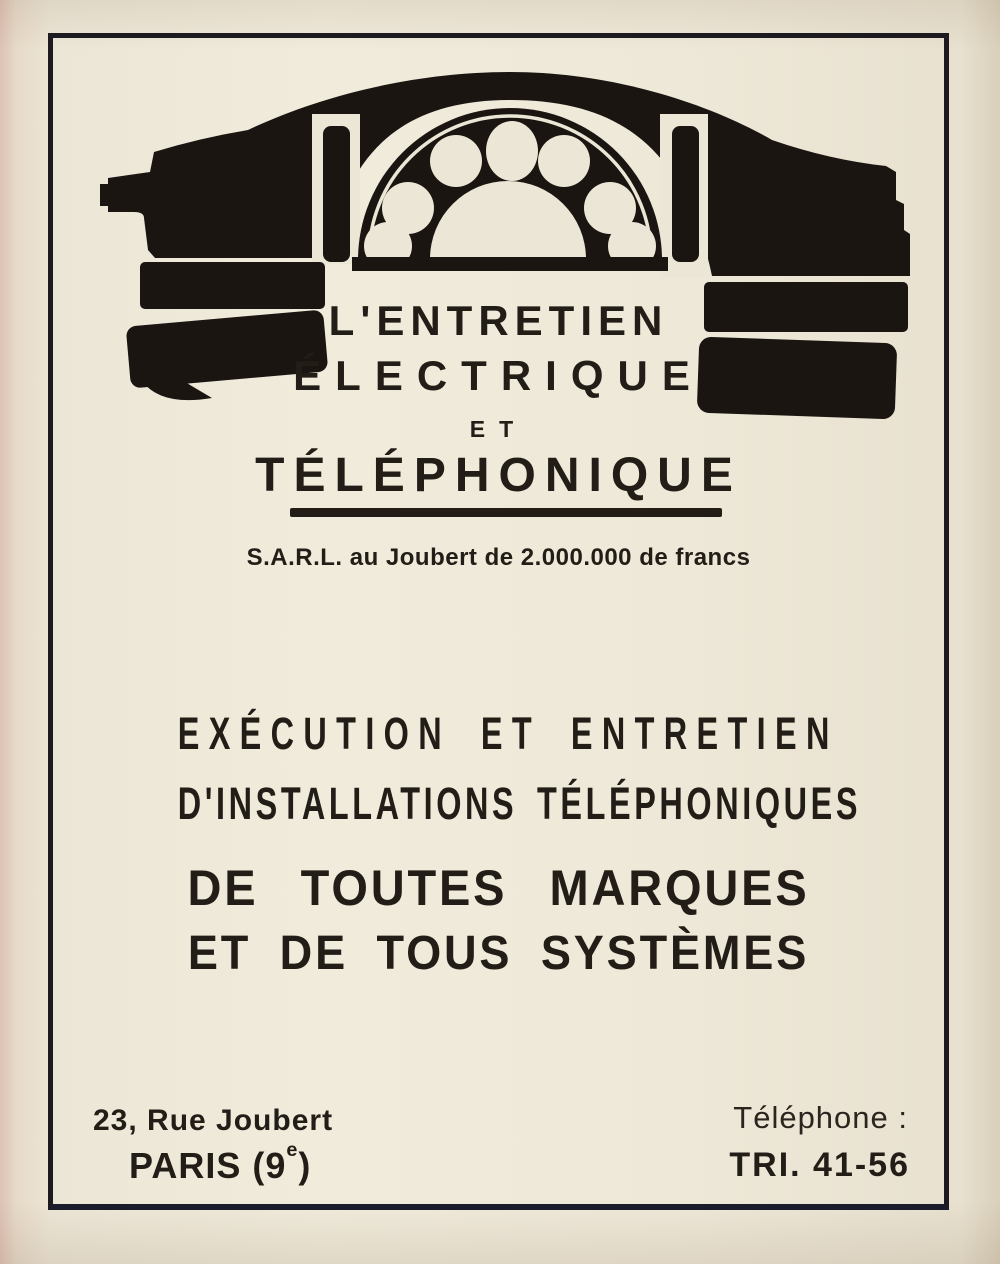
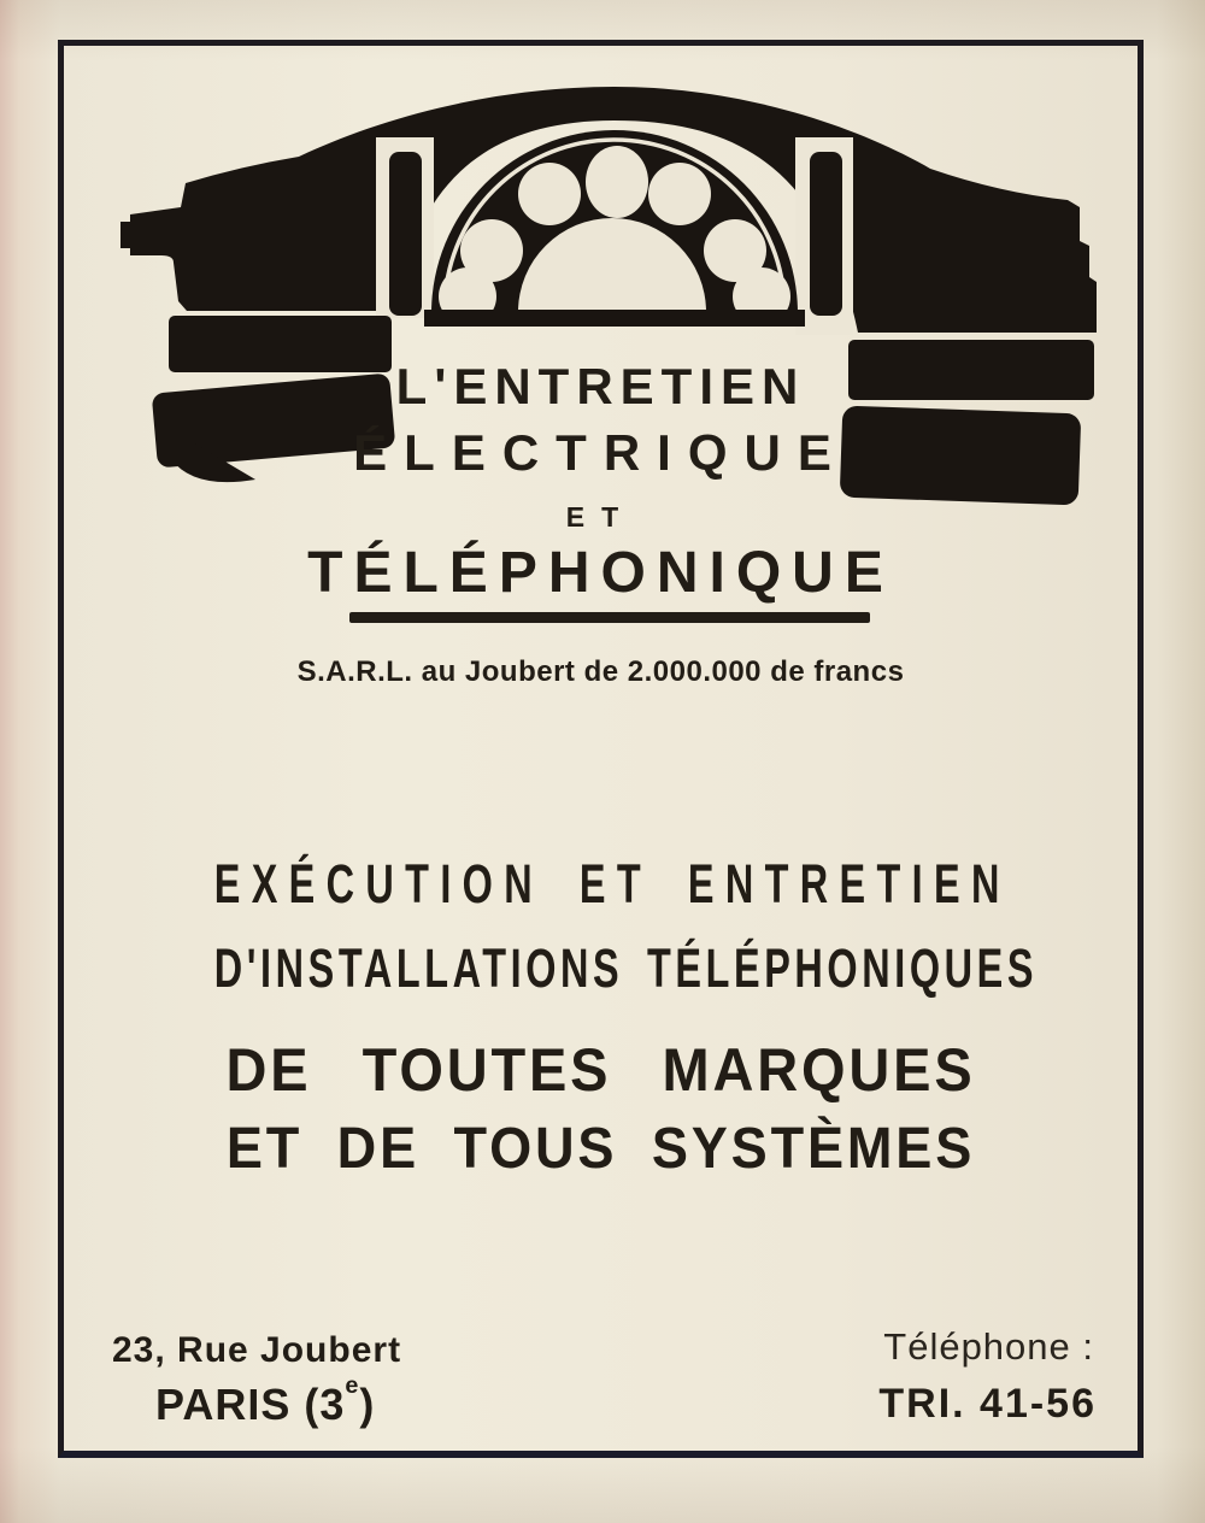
  L'ENTRETIEN
  ÉLECTRIQUE
  ET
  TÉLÉPHONIQUE
  S.A.R.L. au Joubert de 2.000.000 de francs
  EXÉCUTION ET ENTRETIEN
  D'INSTALLATIONS TÉLÉPHONIQUES
  DE TOUTES MARQUES
  ET DE TOUS SYSTÈMES
  23, Rue Joubert
- PARIS (9e)
+ PARIS (3e)
  Téléphone :
  TRI. 41-56
